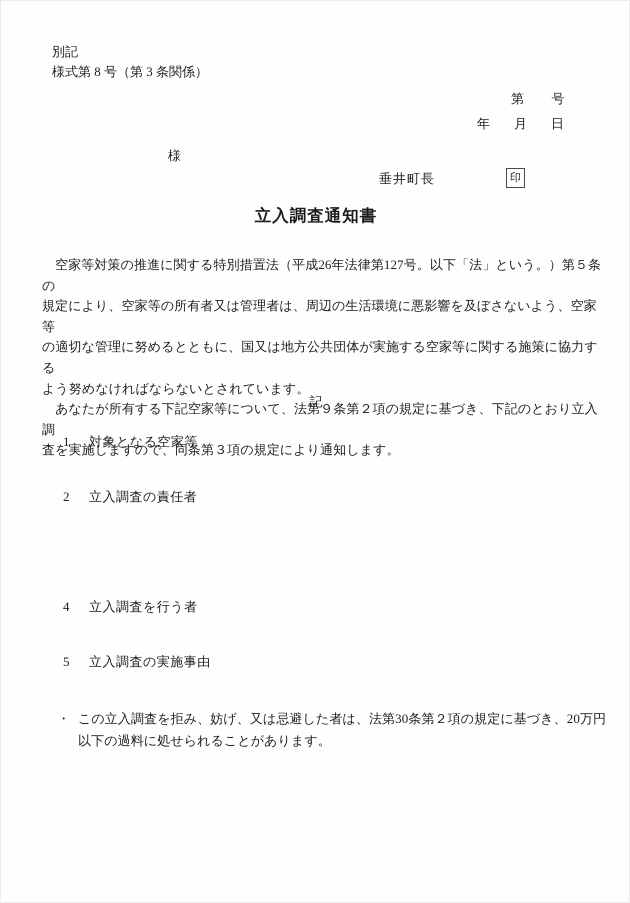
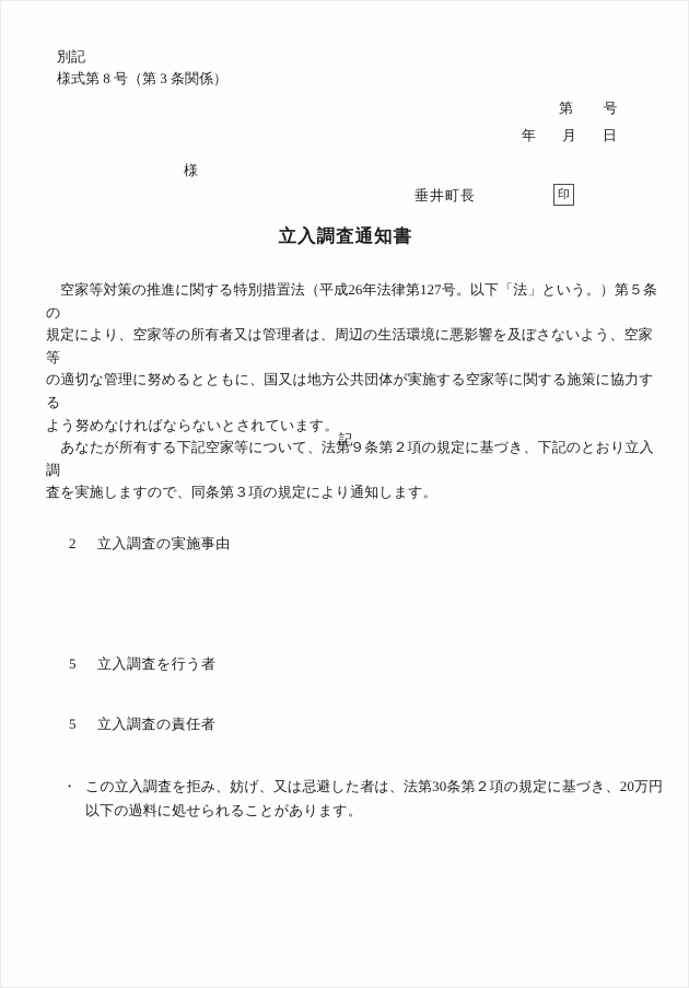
  別記
  様式第 8 号（第 3 条関係）
  第 号
  年
  月
  日
  様
  垂井町長
  印
  立入調査通知書
  空家等対策の推進に関する特別措置法（平成26年法律第127号。以下「法」という。）第５条の
  規定により、空家等の所有者又は管理者は、周辺の生活環境に悪影響を及ぼさないよう、空家等
  の適切な管理に努めるとともに、国又は地方公共団体が実施する空家等に関する施策に協力する
  よう努めなければならないとされています。
  あなたが所有する下記空家等について、法第９条第２項の規定に基づき、下記のとおり立入調
  査を実施しますので、同条第３項の規定により通知します。
  記
- 1 対象となる空家等
- 2 立入調査の責任者
+ 2 立入調査の実施事由
- 4 立入調査を行う者
+ 5 立入調査を行う者
- 5 立入調査の実施事由
+ 5 立入調査の責任者
  ・
  この立入調査を拒み、妨げ、又は忌避した者は、法第30条第２項の規定に基づき、20万円
  以下の過料に処せられることがあります。
